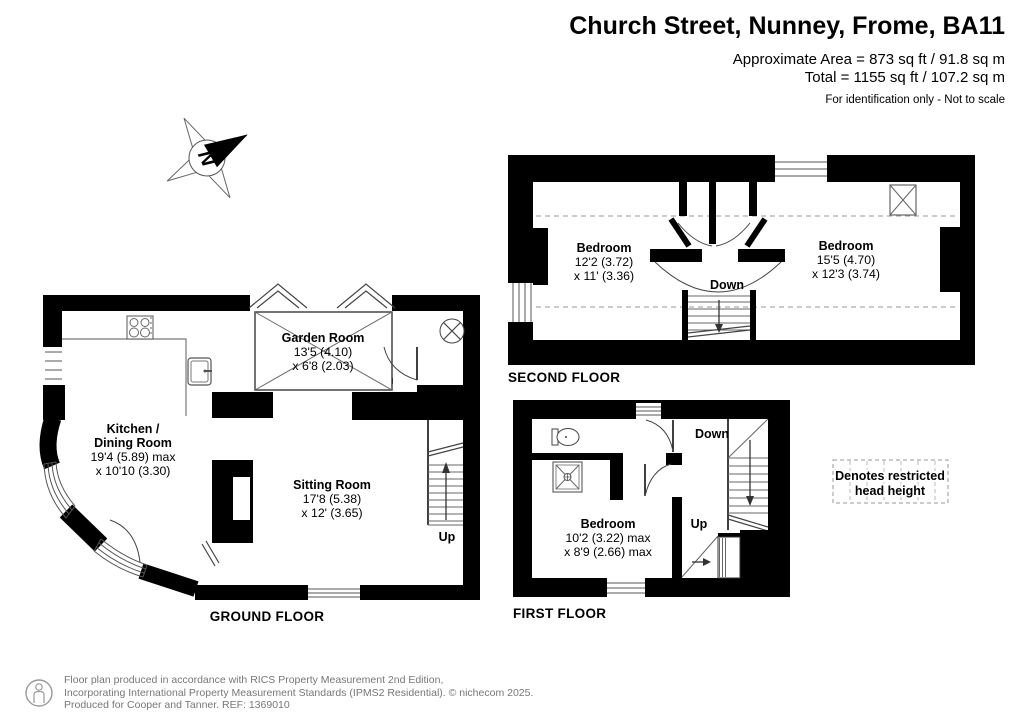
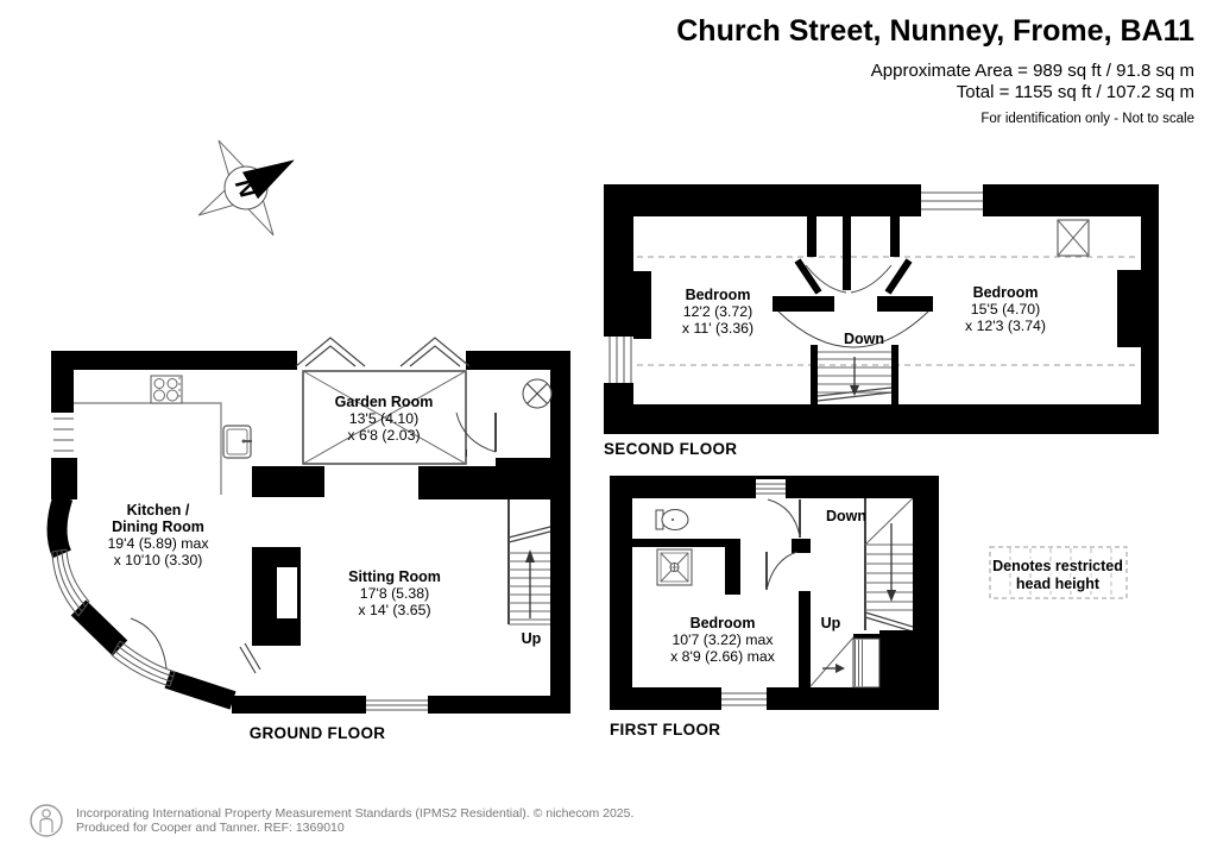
  Kitchen /
  Dining Room
  19'4 (5.89) max
  x 10'10 (3.30)
  Garden Room
  13'5 (4.10)
  x 6'8 (2.03)
  Sitting Room
  17'8 (5.38)
- x 12' (3.65)
+ x 14' (3.65)
  Up
  GROUND FLOOR
  Bedroom
  12'2 (3.72)
  x 11' (3.36)
  Bedroom
  15'5 (4.70)
  x 12'3 (3.74)
  Down
  SECOND FLOOR
  Down
  Up
  Bedroom
- 10'2 (3.22) max
+ 10'7 (3.22) max
  x 8'9 (2.66) max
  FIRST FLOOR
  Denotes restricted
  head height
  Church Street, Nunney, Frome, BA11
- Approximate Area = 873 sq ft / 91.8 sq m
+ Approximate Area = 989 sq ft / 91.8 sq m
  Total = 1155 sq ft / 107.2 sq m
  For identification only - Not to scale
- Floor plan produced in accordance with RICS Property Measurement 2nd Edition,
  Incorporating International Property Measurement Standards (IPMS2 Residential). © nichecom 2025.
  Produced for Cooper and Tanner. REF: 1369010
